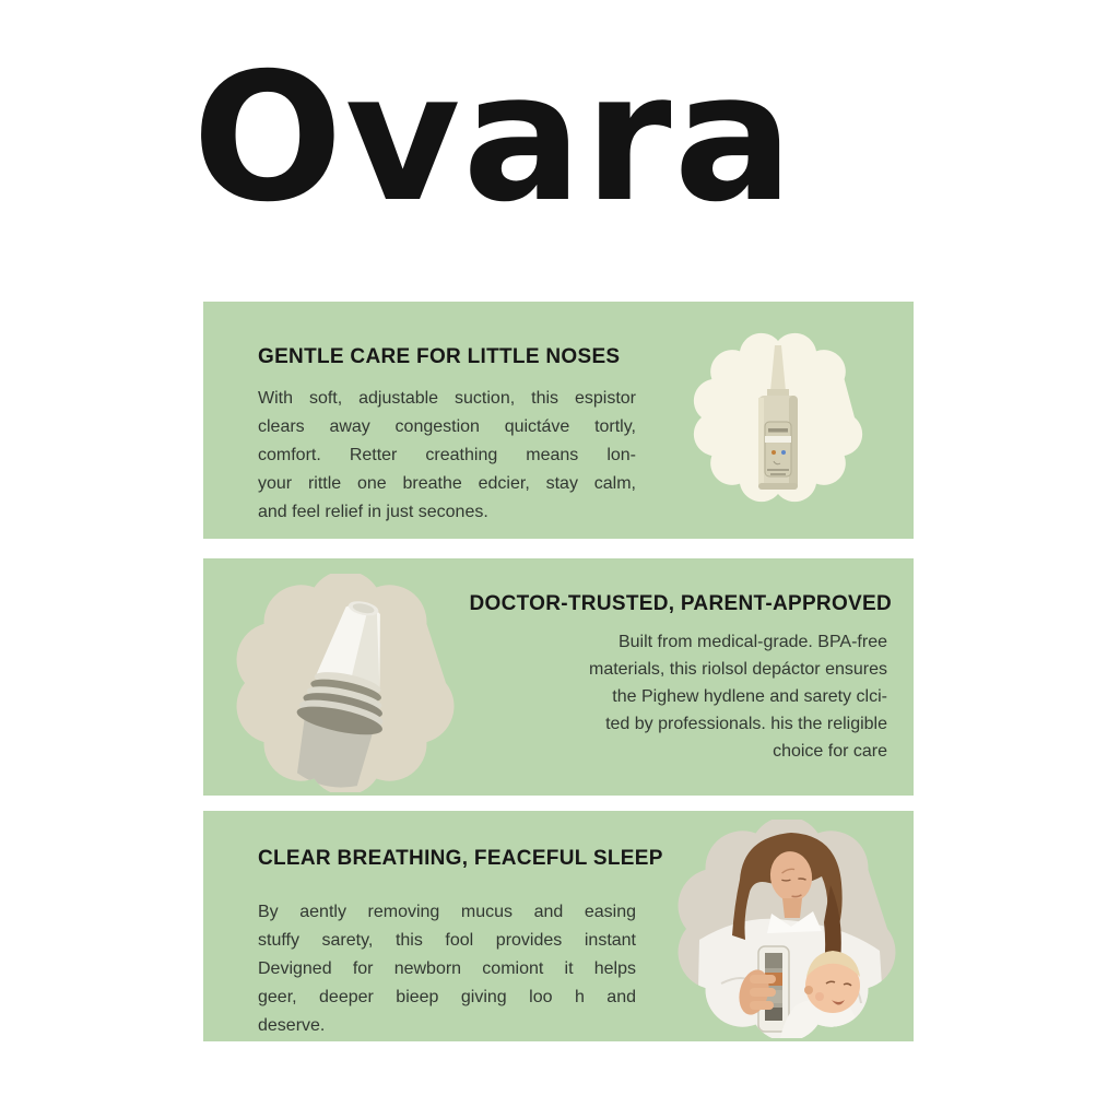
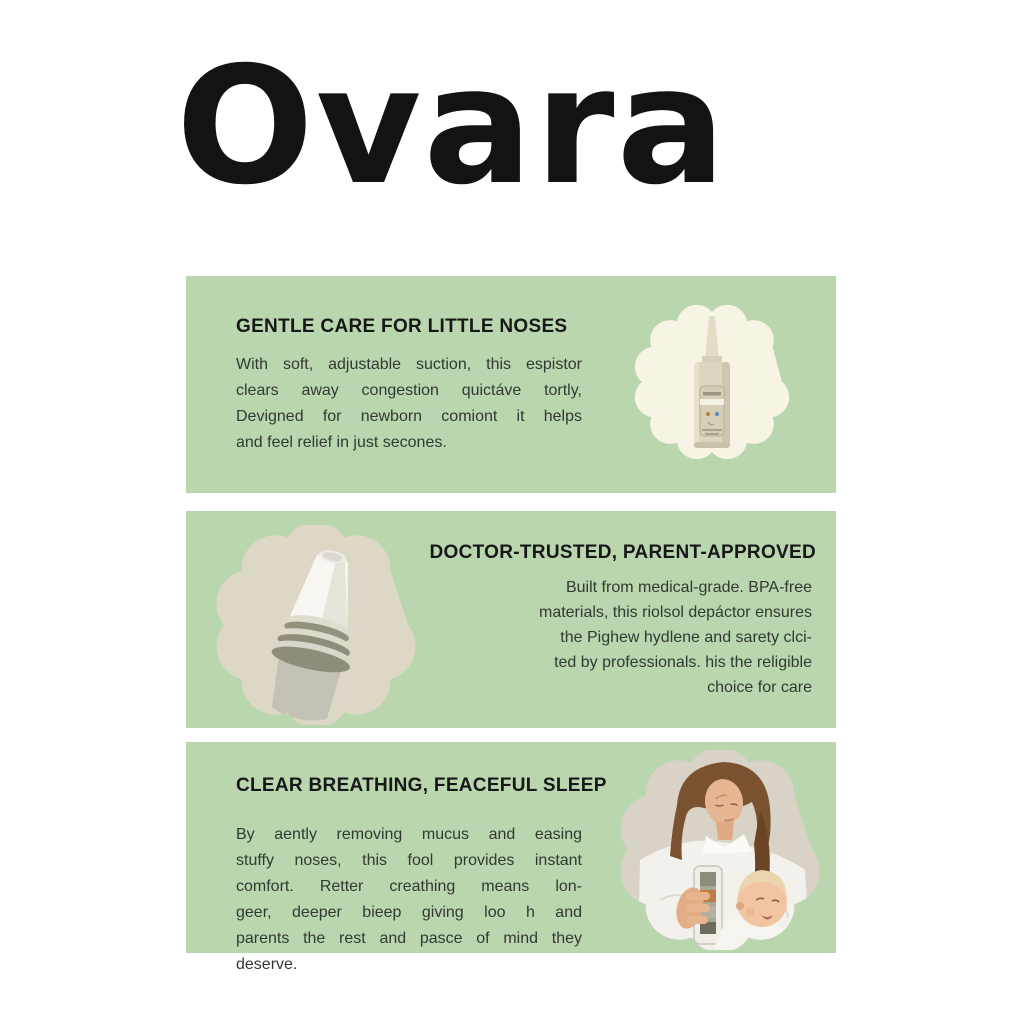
  Ovara
  GENTLE CARE FOR LITTLE NOSES
  With soft, adjustable suction, this espistor
  clears away congestion quictáve tortly,
- comfort. Retter creathing means lon-
+ Devigned for newborn comiont it helps
- your rittle one breathe edcier, stay calm,
  and feel relief in just secones.
  DOCTOR-TRUSTED, PARENT-APPROVED
  Built from medical-grade. BPA-free
  materials, this riolsol depáctor ensures
  the Pighew hydlene and sarety clci-
  ted by professionals. his the religible
  choice for care
  CLEAR BREATHING, FEACEFUL SLEEP
  By aently removing mucus and easing
- stuffy sarety, this fool provides instant
+ stuffy noses, this fool provides instant
- Devigned for newborn comiont it helps
+ comfort. Retter creathing means lon-
  geer, deeper bieep giving loo h and
+ parents the rest and pasce of mind they
  deserve.
